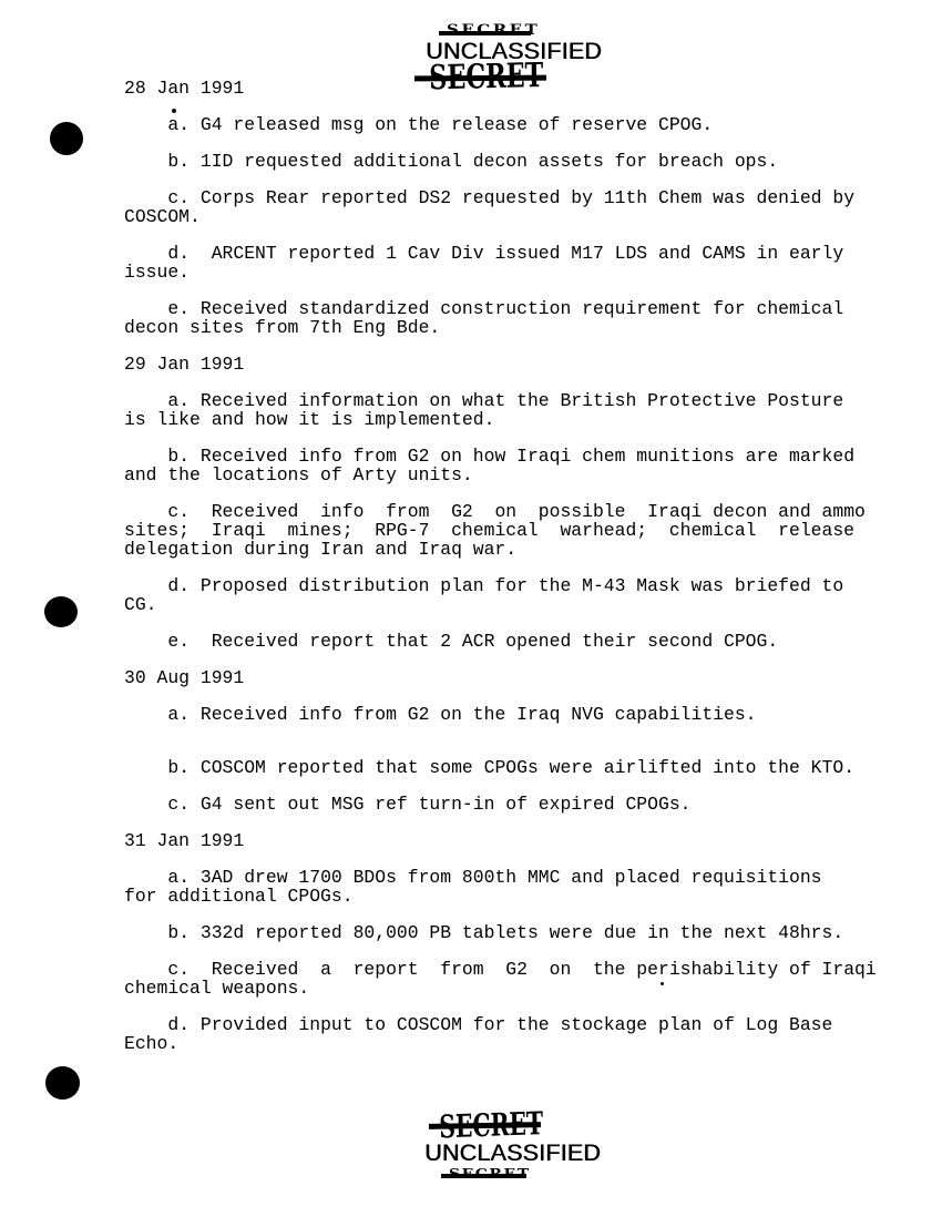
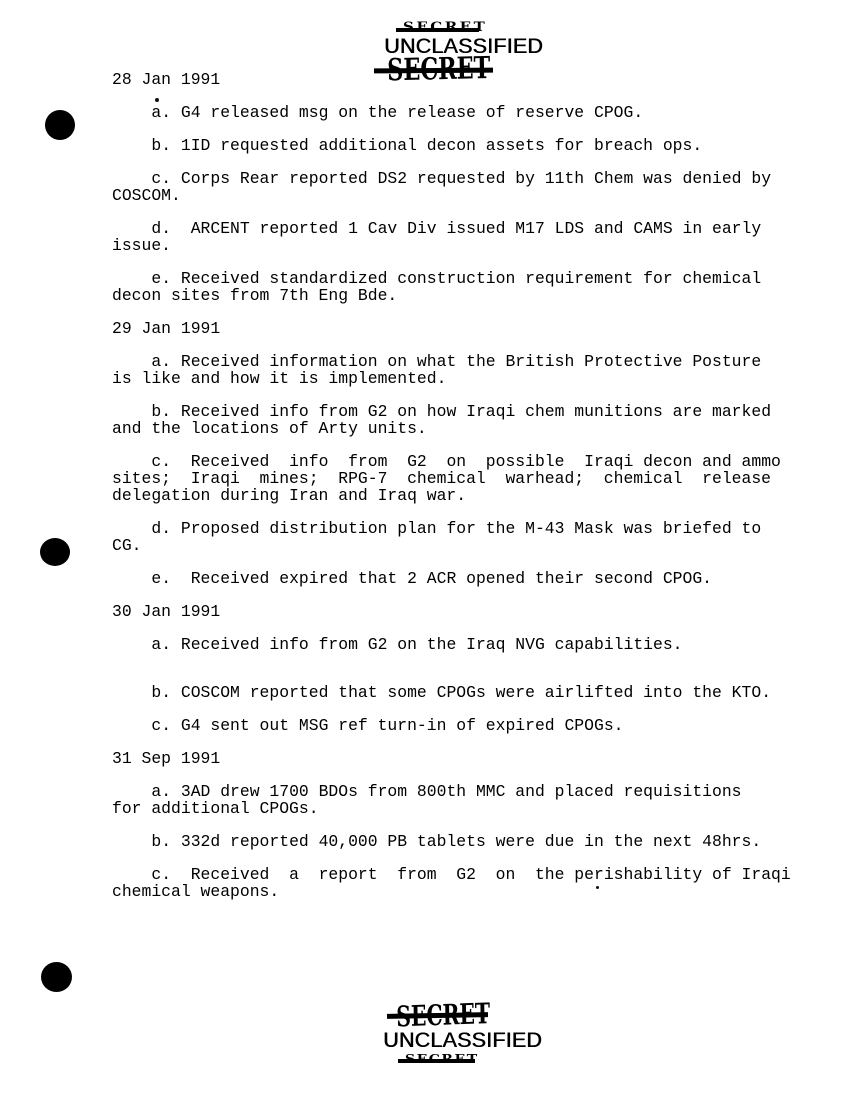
  SECRET
  UNCLASSIFIED
  28 Jan 1991
  a. G4 released msg on the release of reserve CPOG.
  b. 1ID requested additional decon assets for breach ops.
  c. Corps Rear reported DS2 requested by 11th Chem was denied by
  COSCOM.
  d. ARCENT reported 1 Cav Div issued M17 LDS and CAMS in early
  issue.
  e. Received standardized construction requirement for chemical
  decon sites from 7th Eng Bde.
  29 Jan 1991
  a. Received information on what the British Protective Posture
  is like and how it is implemented.
  b. Received info from G2 on how Iraqi chem munitions are marked
  and the locations of Arty units.
  c. Received info from G2 on possible Iraqi decon and ammo
  sites; Iraqi mines; RPG-7 chemical warhead; chemical release
  delegation during Iran and Iraq war.
  d. Proposed distribution plan for the M-43 Mask was briefed to
  CG.
- e. Received report that 2 ACR opened their second CPOG.
+ e. Received expired that 2 ACR opened their second CPOG.
- 30 Aug 1991
+ 30 Jan 1991
  a. Received info from G2 on the Iraq NVG capabilities.
  b. COSCOM reported that some CPOGs were airlifted into the KTO.
  c. G4 sent out MSG ref turn-in of expired CPOGs.
- 31 Jan 1991
+ 31 Sep 1991
  a. 3AD drew 1700 BDOs from 800th MMC and placed requisitions
  for additional CPOGs.
- b. 332d reported 80,000 PB tablets were due in the next 48hrs.
+ b. 332d reported 40,000 PB tablets were due in the next 48hrs.
  c. Received a report from G2 on the perishability of Iraqi
  chemical weapons.
- d. Provided input to COSCOM for the stockage plan of Log Base
- Echo.
  UNCLASSIFIED
